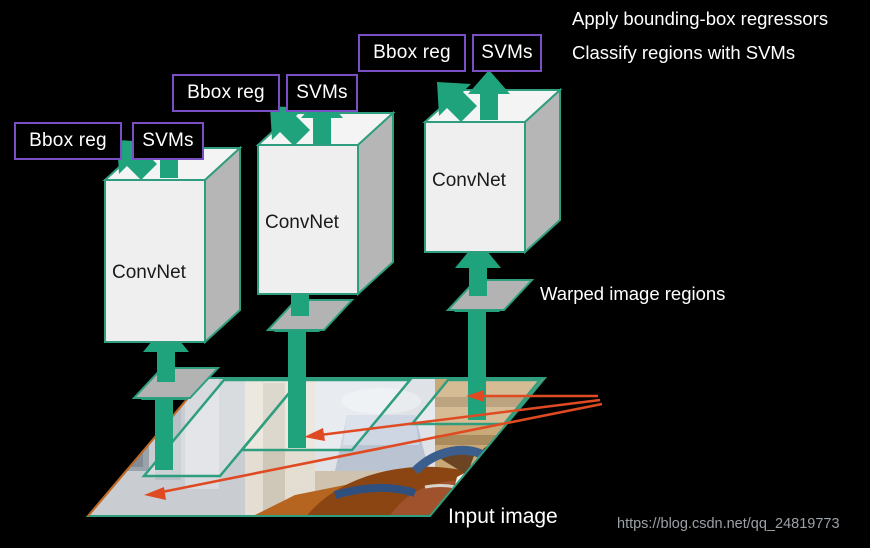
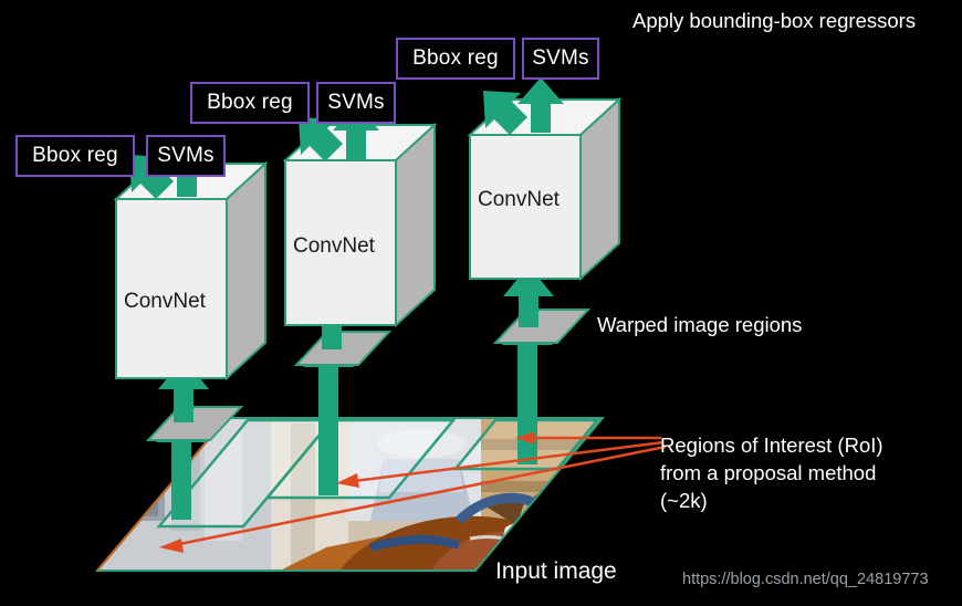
  Bbox reg
  SVMs
  Bbox reg
  SVMs
  Bbox reg
  SVMs
  ConvNet
  ConvNet
  ConvNet
  Apply bounding-box regressors
- Classify regions with SVMs
  Warped image regions
+ Regions of Interest (RoI)
+ from a proposal method
+ (~2k)
  Input image
  https://blog.csdn.net/qq_24819773
